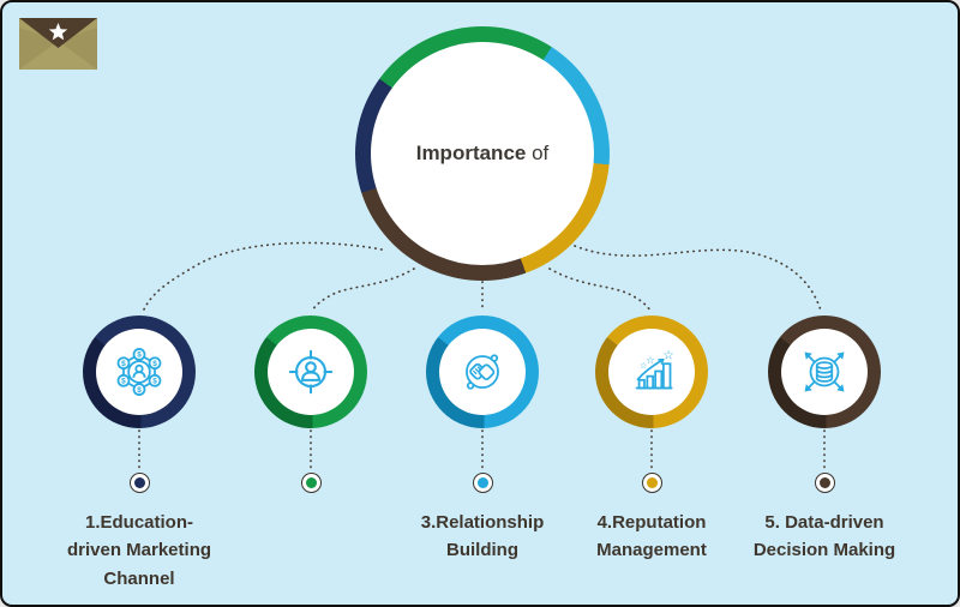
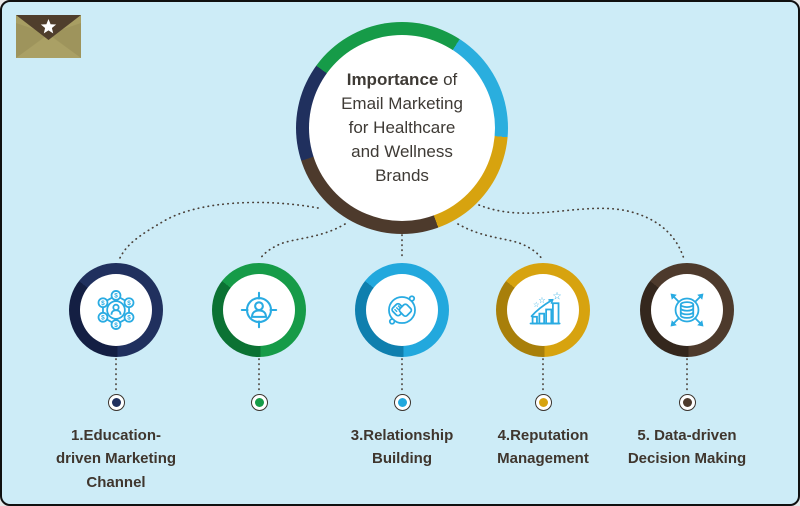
  Importance of
+ Email Marketing
+ for Healthcare
+ and Wellness
+ Brands
  1.Education-
  driven Marketing
  Channel
  3.Relationship
  Building
  ☆
  ☆
  ☆
  4.Reputation
  Management
  5. Data-driven
  Decision Making
